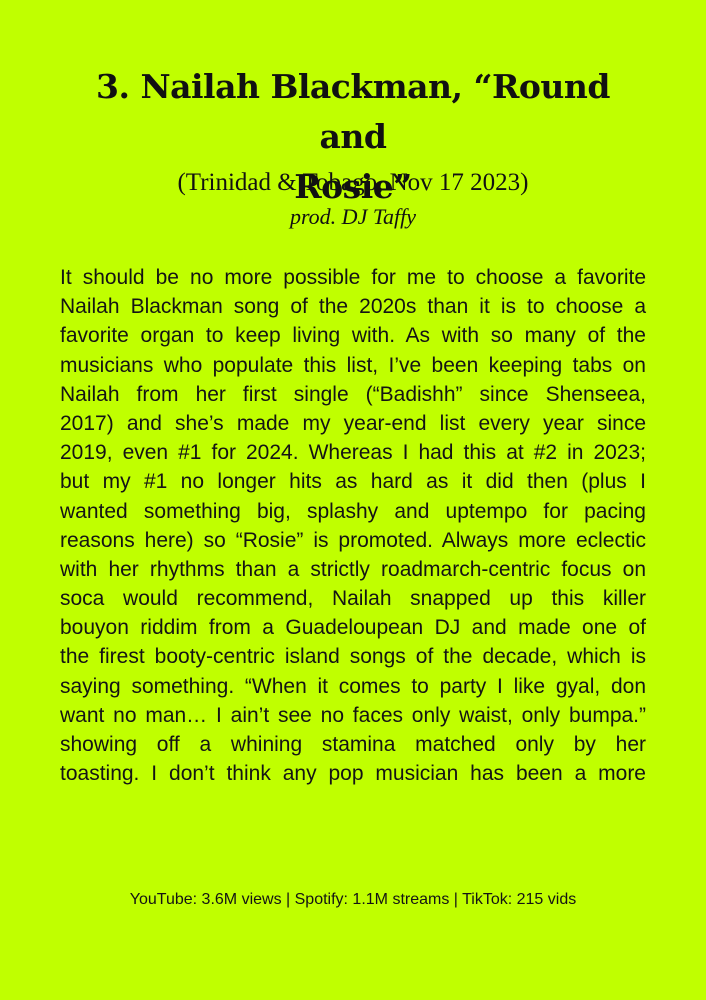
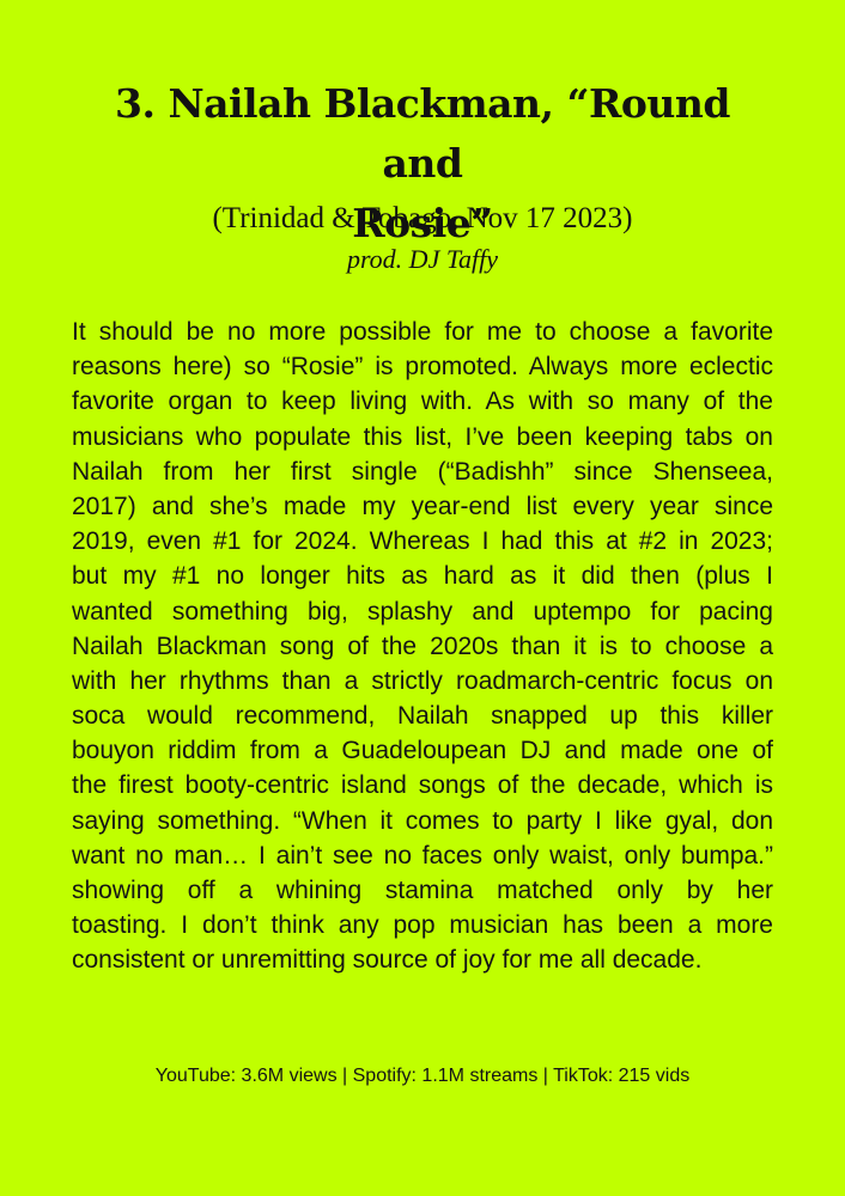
  3. Nailah Blackman, “Round and
  Rosie”
  (Trinidad & Tobago, Nov 17 2023)
  prod. DJ Taffy
  It should be no more possible for me to choose a favorite
- Nailah Blackman song of the 2020s than it is to choose a
+ reasons here) so “Rosie” is promoted. Always more eclectic
  favorite organ to keep living with. As with so many of the
  musicians who populate this list, I’ve been keeping tabs on
  Nailah from her first single (“Badishh” since Shenseea,
  2017) and she’s made my year-end list every year since
  2019, even #1 for 2024. Whereas I had this at #2 in 2023;
  but my #1 no longer hits as hard as it did then (plus I
  wanted something big, splashy and uptempo for pacing
- reasons here) so “Rosie” is promoted. Always more eclectic
+ Nailah Blackman song of the 2020s than it is to choose a
  with her rhythms than a strictly roadmarch-centric focus on
  soca would recommend, Nailah snapped up this killer
  bouyon riddim from a Guadeloupean DJ and made one of
  the firest booty-centric island songs of the decade, which is
  saying something. “When it comes to party I like gyal, don
  want no man… I ain’t see no faces only waist, only bumpa.”
  showing off a whining stamina matched only by her
  toasting. I don’t think any pop musician has been a more
+ consistent or unremitting source of joy for me all decade.
  YouTube: 3.6M views | Spotify: 1.1M streams | TikTok: 215 vids
